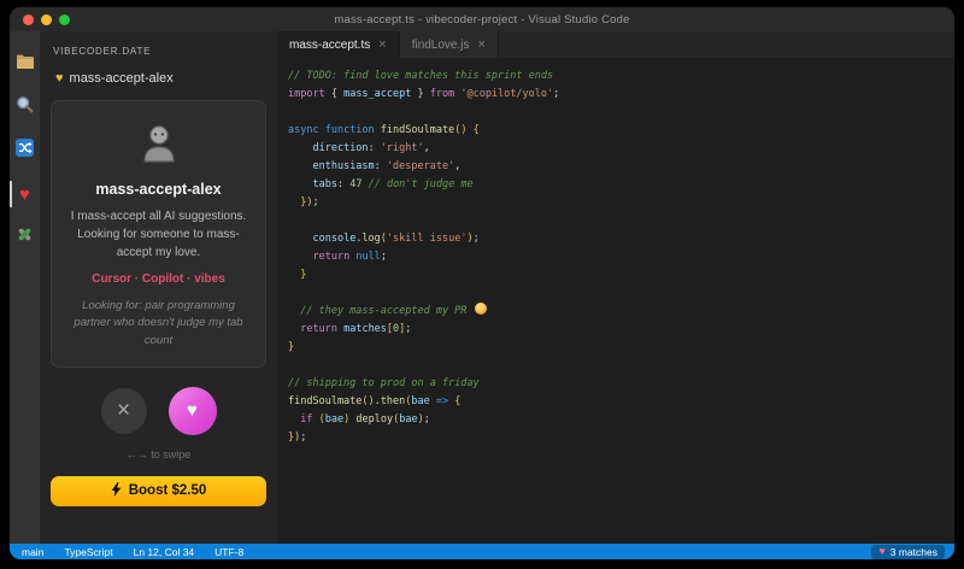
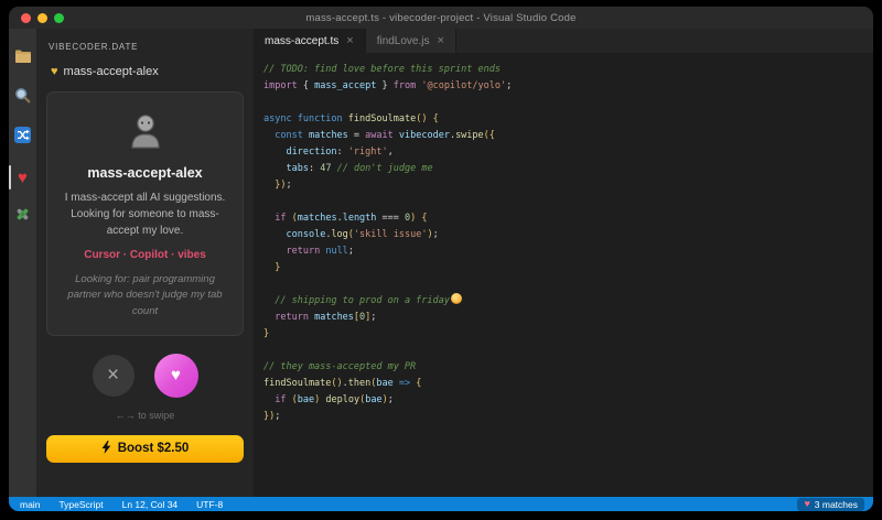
  mass-accept.ts - vibecoder-project - Visual Studio Code
  ♥
  VIBECODER.DATE
  ♥
  mass-accept-alex
  mass-accept-alex
  I mass-accept all AI suggestions. Looking for someone to mass-accept my love.
  Cursor · Copilot · vibes
  Looking for: pair programming partner who doesn't judge my tab count
  ×
  ♥
  ←→ to swipe
  Boost $2.50
  mass-accept.ts
  ×
  findLove.js
  ×
- // TODO: find love matches this sprint ends
+ // TODO: find love before this sprint ends
  import { mass_accept } from '@copilot/yolo';
  async function findSoulmate() {
+ const matches = await vibecoder.swipe({
  direction: 'right',
- enthusiasm: 'desperate',
  tabs: 47 // don't judge me
  });
+ if (matches.length === 0) {
  console.log('skill issue');
  return null;
  }
- // they mass-accepted my PR
+ // shipping to prod on a friday
  return matches[0];
  }
- // shipping to prod on a friday
+ // they mass-accepted my PR
  findSoulmate().then(bae => {
  if (bae) deploy(bae);
  });
  main
  TypeScript
  Ln 12, Col 34
  UTF-8
  ♥
  3 matches
